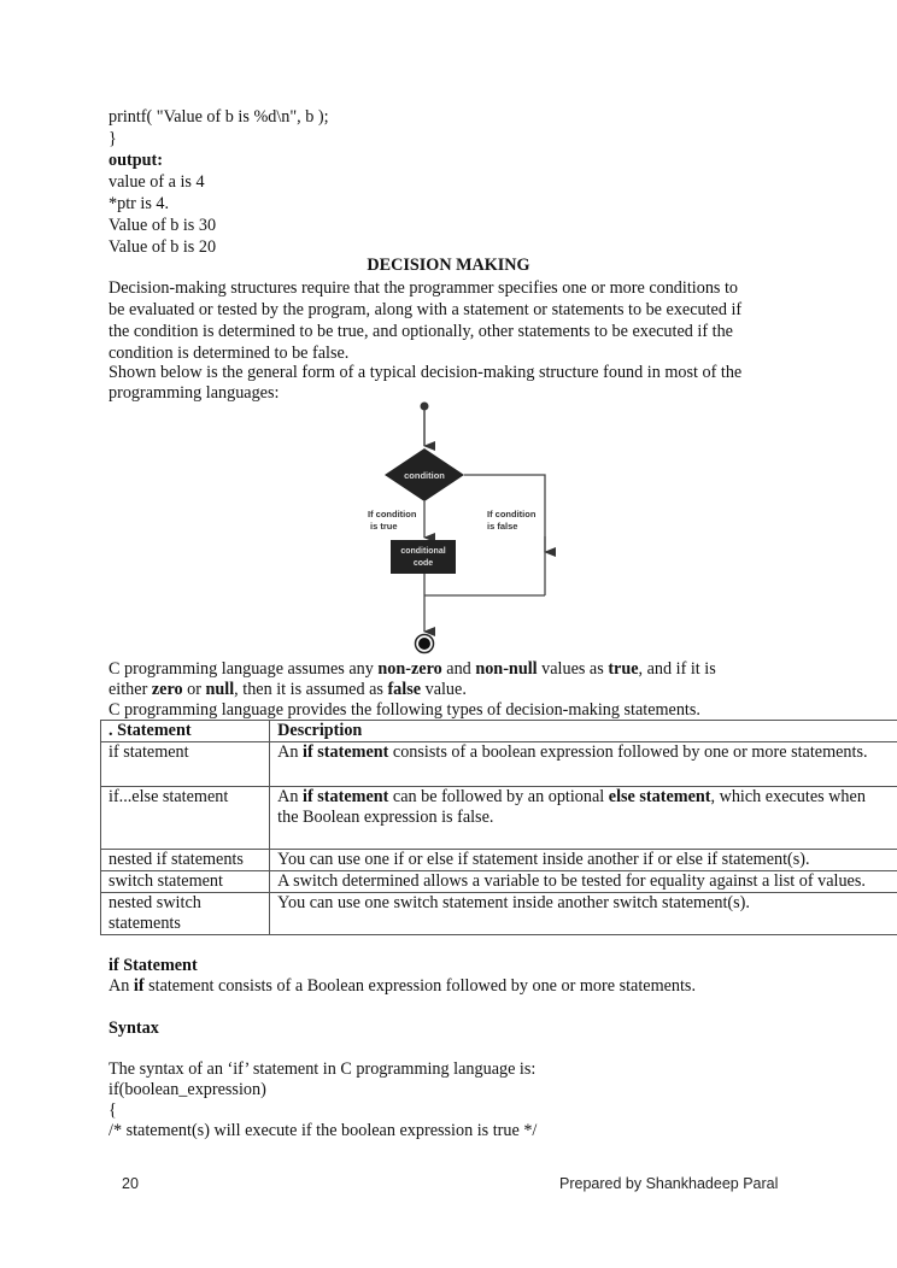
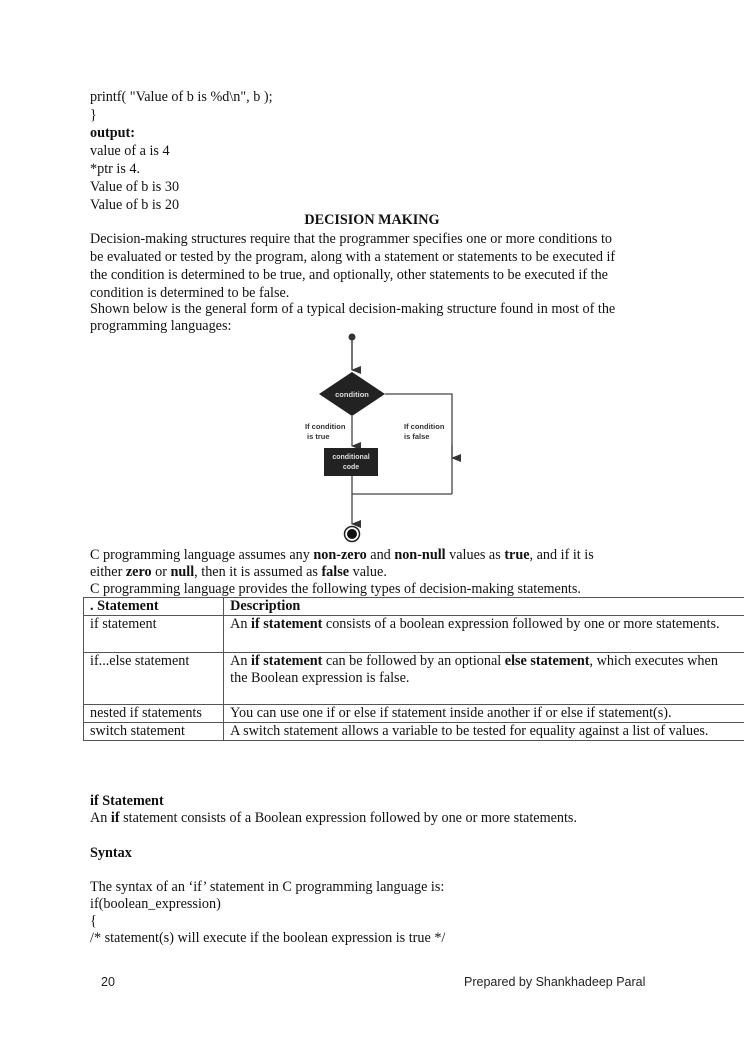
  printf( "Value of b is %d\n", b );
  }
  output:
  value of a is 4
  *ptr is 4.
  Value of b is 30
  Value of b is 20
  DECISION MAKING
  Decision-making structures require that the programmer specifies one or more conditions to
  be evaluated or tested by the program, along with a statement or statements to be executed if
  the condition is determined to be true, and optionally, other statements to be executed if the
  condition is determined to be false.
  Shown below is the general form of a typical decision-making structure found in most of the
  programming languages:
  condition
  If condition
  is true
  If condition
  is false
  C programming language assumes any non-zero and non-null values as true, and if it is
  either zero or null, then it is assumed as false value.
  C programming language provides the following types of decision-making statements.
  . Statement	Description
  if statement	An if statement consists of a boolean expression followed by one or more statements.
  if...else statement	An if statement can be followed by an optional else statement, which executes when the Boolean expression is false.
  nested if statements	You can use one if or else if statement inside another if or else if statement(s).
- switch statement	A switch determined allows a variable to be tested for equality against a list of values.
+ switch statement	A switch statement allows a variable to be tested for equality against a list of values.
- nested switch statements	You can use one switch statement inside another switch statement(s).
  if Statement
  An if statement consists of a Boolean expression followed by one or more statements.
  Syntax
  The syntax of an ‘if’ statement in C programming language is:
  if(boolean_expression)
  {
  /* statement(s) will execute if the boolean expression is true */
  20
  Prepared by Shankhadeep Paral
